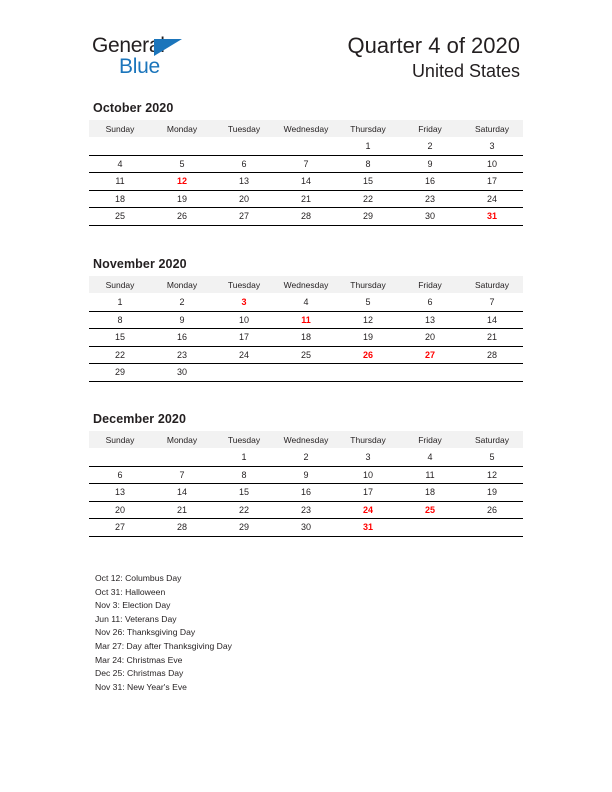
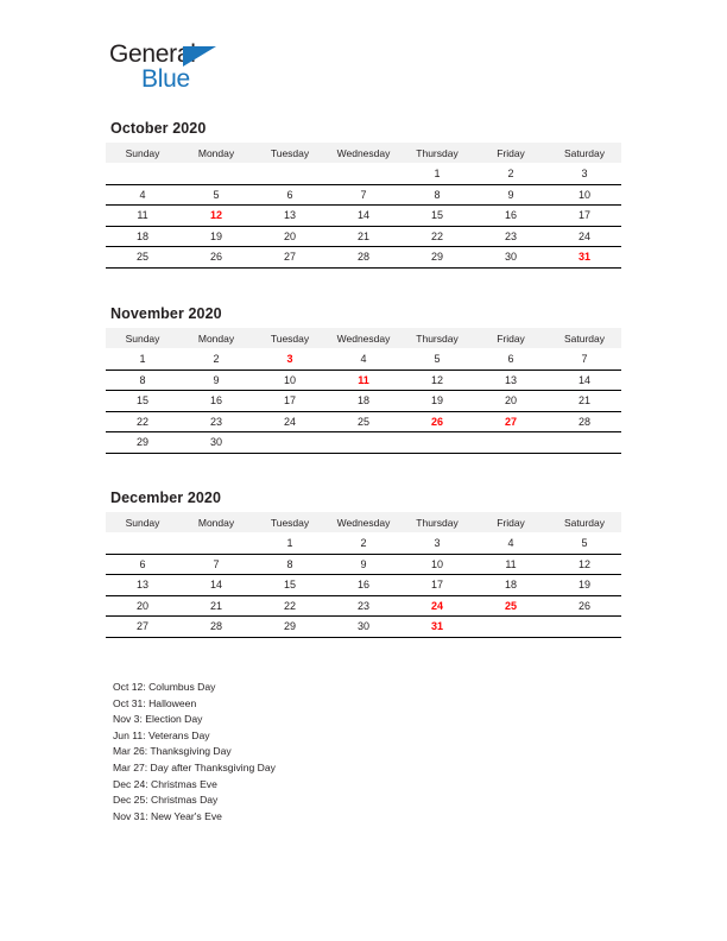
  General
  Blue
- Quarter 4 of 2020
- United States
  October 2020
  Sunday	Monday	Tuesday	Wednesday	Thursday	Friday	Saturday
  				1	2	3
  4	5	6	7	8	9	10
  11	12	13	14	15	16	17
  18	19	20	21	22	23	24
  25	26	27	28	29	30	31
  November 2020
  Sunday	Monday	Tuesday	Wednesday	Thursday	Friday	Saturday
  1	2	3	4	5	6	7
  8	9	10	11	12	13	14
  15	16	17	18	19	20	21
  22	23	24	25	26	27	28
  29	30
  December 2020
  Sunday	Monday	Tuesday	Wednesday	Thursday	Friday	Saturday
  		1	2	3	4	5
  6	7	8	9	10	11	12
  13	14	15	16	17	18	19
  20	21	22	23	24	25	26
  27	28	29	30	31
  Oct 12: Columbus Day
  Oct 31: Halloween
  Nov 3: Election Day
  Jun 11: Veterans Day
- Nov 26: Thanksgiving Day
+ Mar 26: Thanksgiving Day
  Mar 27: Day after Thanksgiving Day
- Mar 24: Christmas Eve
+ Dec 24: Christmas Eve
  Dec 25: Christmas Day
  Nov 31: New Year's Eve
